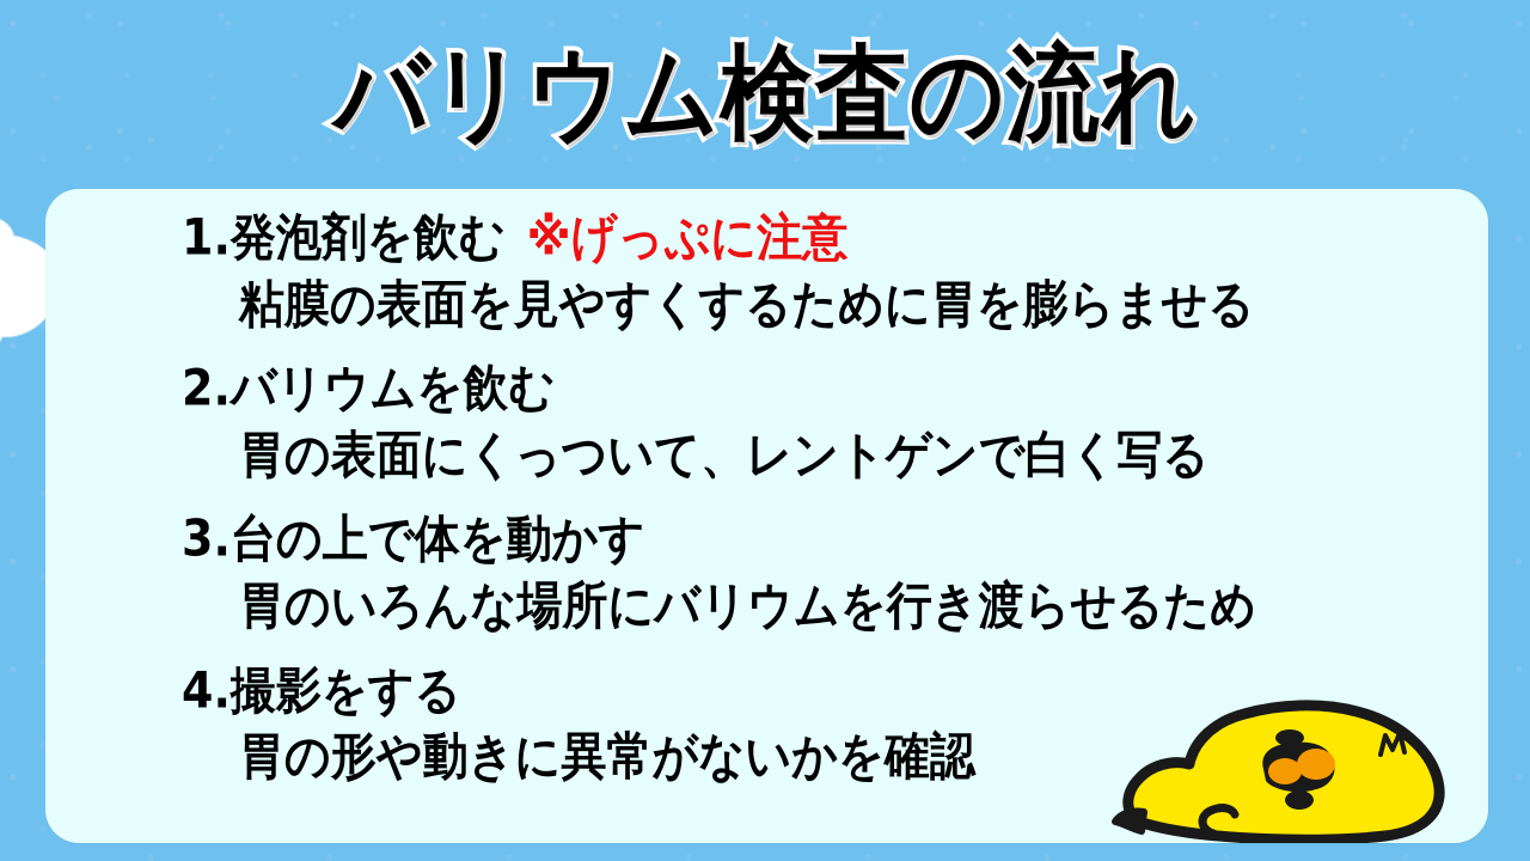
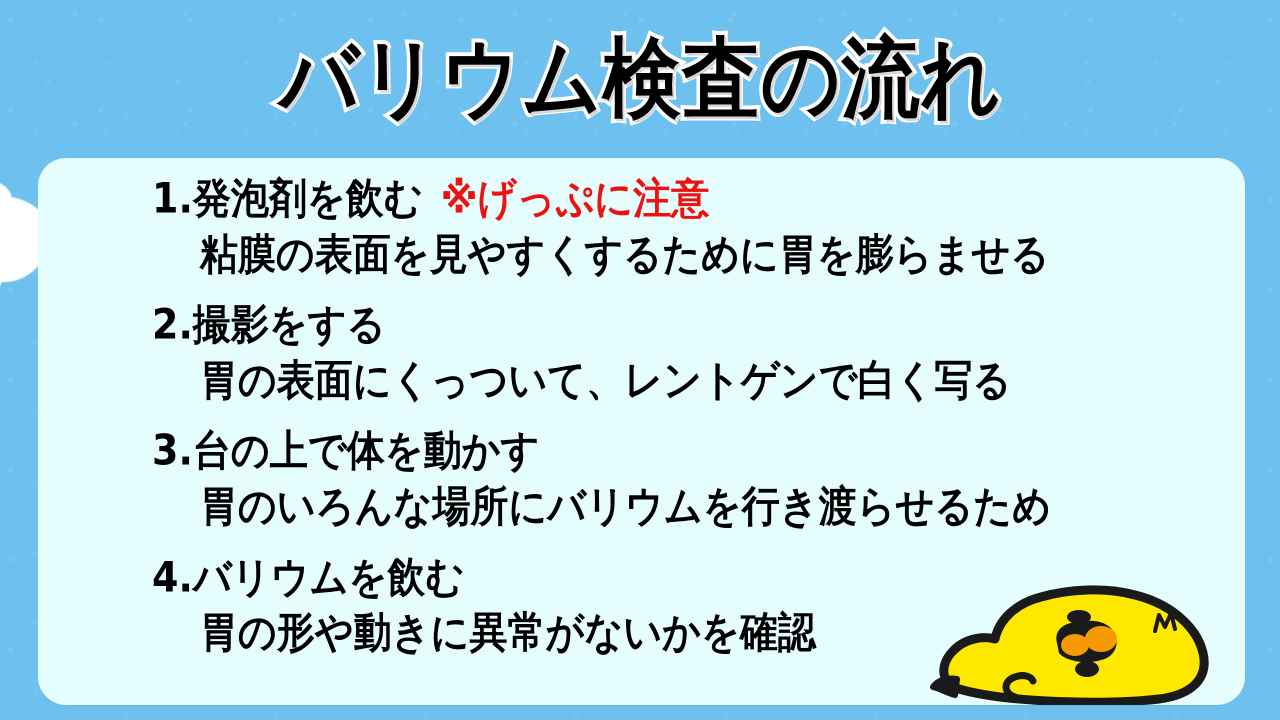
  バリウム検査の流れ
  1.
  発泡剤を飲む
  ※げっぷに注意
  粘膜の表面を見やすくするために胃を膨らませる
  2.
- バリウムを飲む
+ 撮影をする
  胃の表面にくっついて、レントゲンで白く写る
  3.
  台の上で体を動かす
  胃のいろんな場所にバリウムを行き渡らせるため
  4.
- 撮影をする
+ バリウムを飲む
  胃の形や動きに異常がないかを確認
